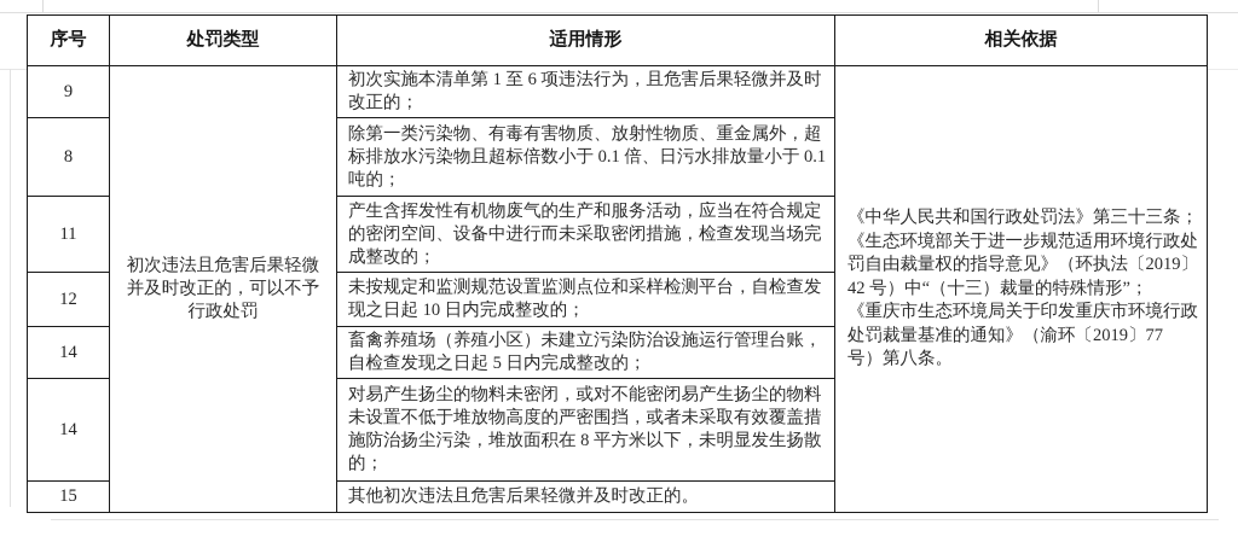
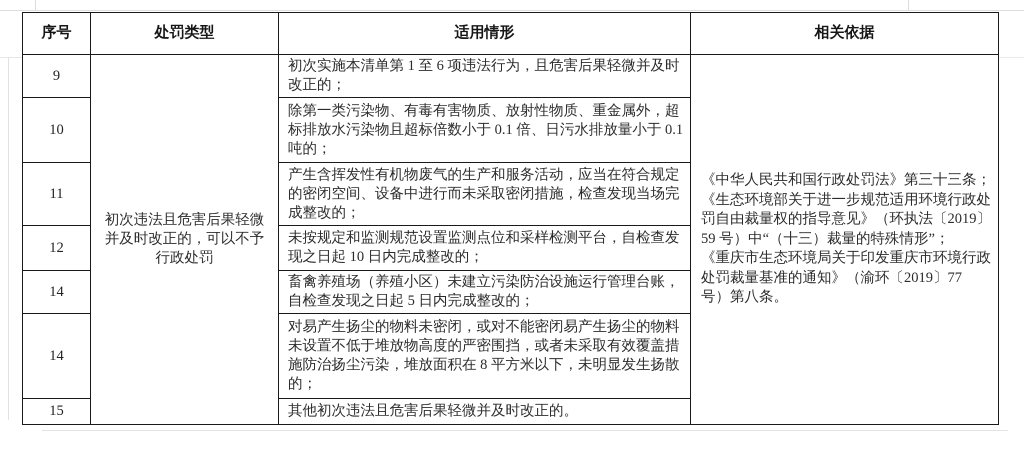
  序号	处罚类型	适用情形	相关依据
- 9	初次违法且危害后果轻微并及时改正的，可以不予行政处罚	初次实施本清单第 1 至 6 项违法行为，且危害后果轻微并及时改正的；	《中华人民共和国行政处罚法》第三十三条； 《生态环境部关于进一步规范适用环境行政处罚自由裁量权的指导意见》（环执法〔2019〕42 号）中“（十三）裁量的特殊情形”； 《重庆市生态环境局关于印发重庆市环境行政处罚裁量基准的通知》（渝环〔2019〕77 号）第八条。
+ 9	初次违法且危害后果轻微并及时改正的，可以不予行政处罚	初次实施本清单第 1 至 6 项违法行为，且危害后果轻微并及时改正的；	《中华人民共和国行政处罚法》第三十三条； 《生态环境部关于进一步规范适用环境行政处罚自由裁量权的指导意见》（环执法〔2019〕59 号）中“（十三）裁量的特殊情形”； 《重庆市生态环境局关于印发重庆市环境行政处罚裁量基准的通知》（渝环〔2019〕77 号）第八条。
- 8	除第一类污染物、有毒有害物质、放射性物质、重金属外，超标排放水污染物且超标倍数小于 0.1 倍、日污水排放量小于 0.1 吨的；
+ 10	除第一类污染物、有毒有害物质、放射性物质、重金属外，超标排放水污染物且超标倍数小于 0.1 倍、日污水排放量小于 0.1 吨的；
  11	产生含挥发性有机物废气的生产和服务活动，应当在符合规定的密闭空间、设备中进行而未采取密闭措施，检查发现当场完成整改的；
  12	未按规定和监测规范设置监测点位和采样检测平台，自检查发现之日起 10 日内完成整改的；
  14	畜禽养殖场（养殖小区）未建立污染防治设施运行管理台账，自检查发现之日起 5 日内完成整改的；
  14	对易产生扬尘的物料未密闭，或对不能密闭易产生扬尘的物料未设置不低于堆放物高度的严密围挡，或者未采取有效覆盖措施防治扬尘污染，堆放面积在 8 平方米以下，未明显发生扬散的；
  15	其他初次违法且危害后果轻微并及时改正的。
